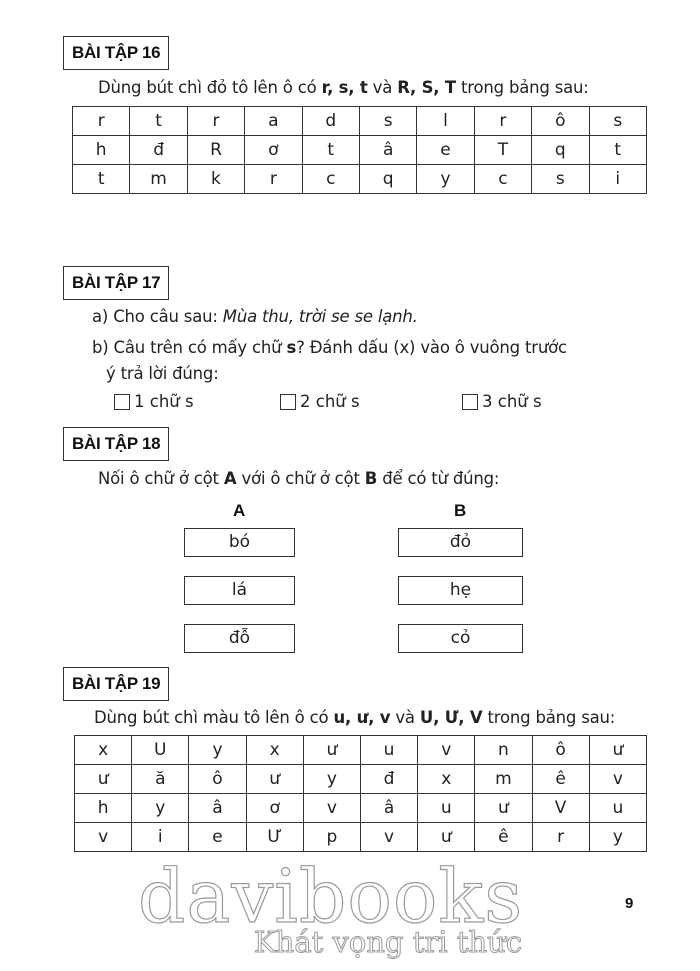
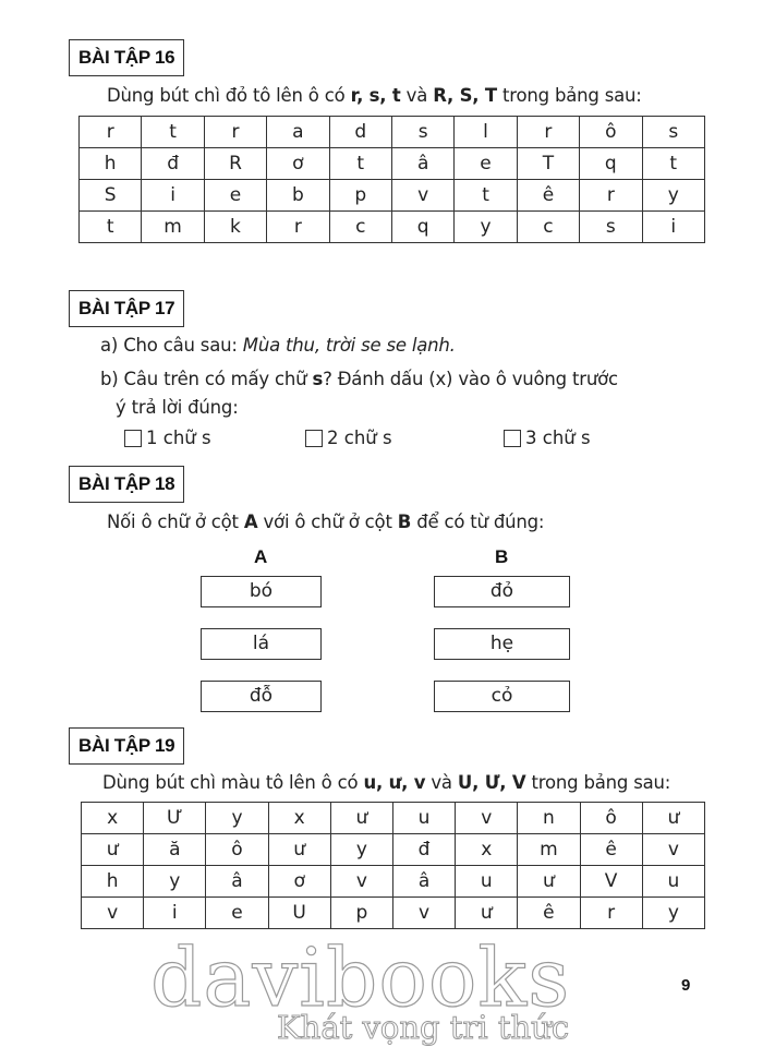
  BÀI TẬP 16
  Dùng bút chì đỏ tô lên ô có r, s, t và R, S, T trong bảng sau:
  r	t	r	a	d	s	l	r	ô	s
  h	đ	R	ơ	t	â	e	T	q	t
+ S	i	e	b	p	v	t	ê	r	y
  t	m	k	r	c	q	y	c	s	i
  BÀI TẬP 17
  a) Cho câu sau: Mùa thu, trời se se lạnh.
  b) Câu trên có mấy chữ s? Đánh dấu (x) vào ô vuông trước
  ý trả lời đúng:
  1 chữ s
  2 chữ s
  3 chữ s
  BÀI TẬP 18
  Nối ô chữ ở cột A với ô chữ ở cột B để có từ đúng:
  A
  B
  bó
  lá
  đỗ
  đỏ
  hẹ
  cỏ
  BÀI TẬP 19
  Dùng bút chì màu tô lên ô có u, ư, v và U, Ư, V trong bảng sau:
- x	U	y	x	ư	u	v	n	ô	ư
+ x	Ư	y	x	ư	u	v	n	ô	ư
  ư	ă	ô	ư	y	đ	x	m	ê	v
  h	y	â	ơ	v	â	u	ư	V	u
- v	i	e	Ư	p	v	ư	ê	r	y
+ v	i	e	U	p	v	ư	ê	r	y
  9
  davibooks
  Khát vọng tri thức
